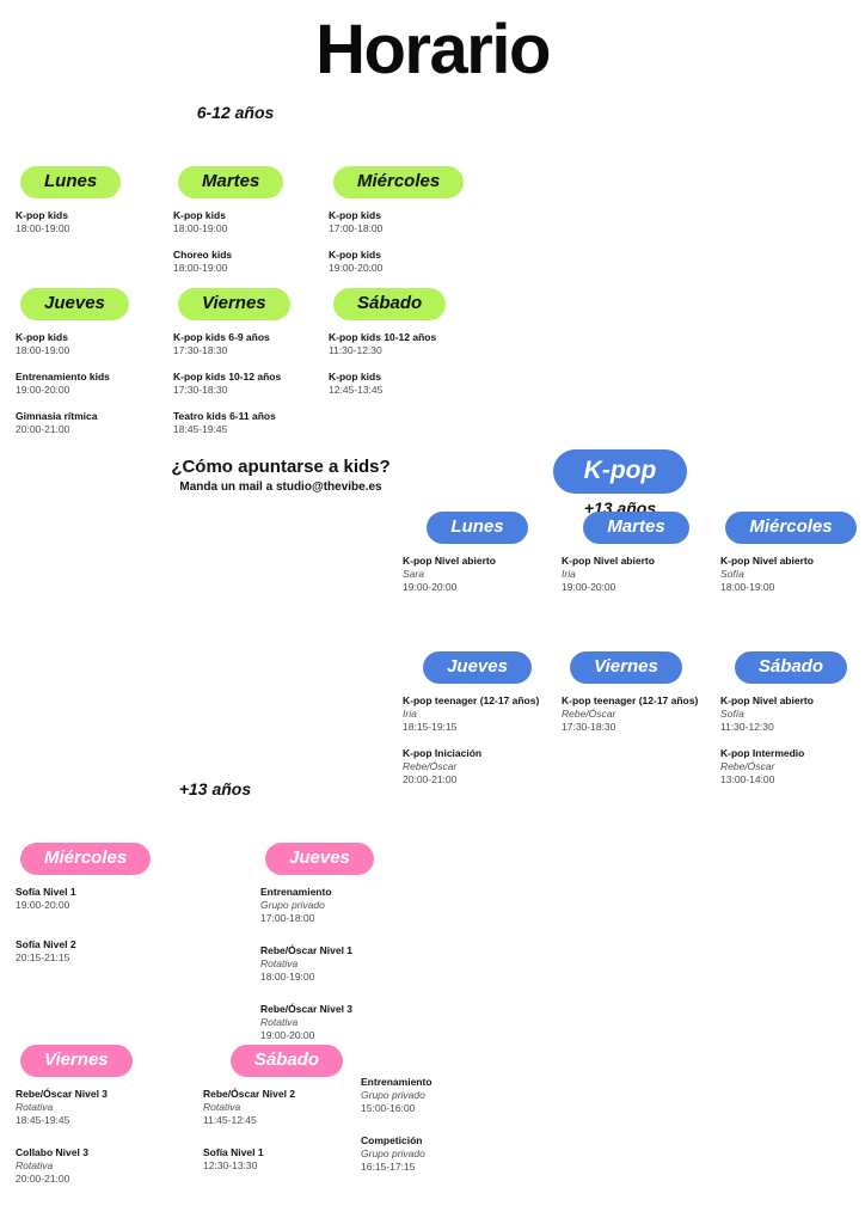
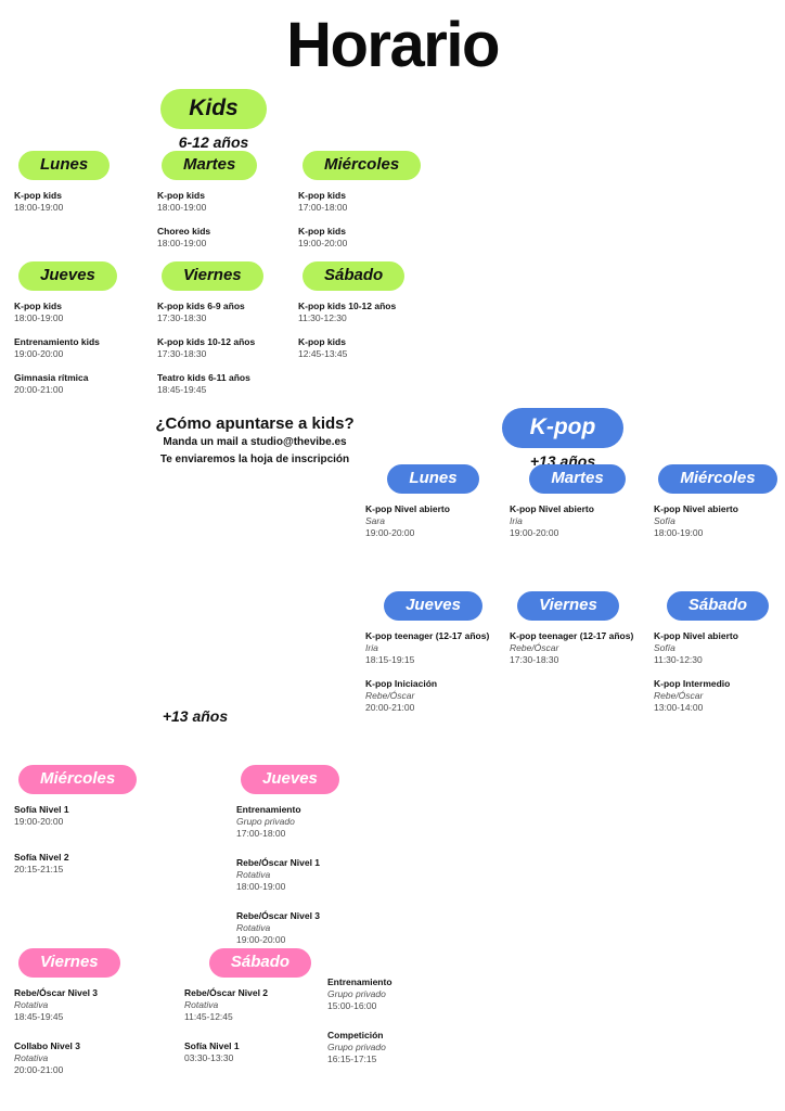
  Horario
+ Kids
  6-12 años
  Lunes
  K-pop kids
  18:00-19:00
  Martes
  K-pop kids
  18:00-19:00
  Choreo kids
  18:00-19:00
  Miércoles
  K-pop kids
  17:00-18:00
  K-pop kids
  19:00-20:00
  Jueves
  K-pop kids
  18:00-19:00
  Entrenamiento kids
  19:00-20:00
  Gimnasia rítmica
  20:00-21:00
  Viernes
  K-pop kids 6-9 años
  17:30-18:30
  K-pop kids 10-12 años
  17:30-18:30
  Teatro kids 6-11 años
  18:45-19:45
  Sábado
  K-pop kids 10-12 años
  11:30-12:30
  K-pop kids
  12:45-13:45
  ¿Cómo apuntarse a kids?
  Manda un mail a studio@thevibe.es
+ Te enviaremos la hoja de inscripción
  K-pop
  +13 años
  Lunes
  K-pop Nivel abierto
  Sara
  19:00-20:00
  Martes
  K-pop Nivel abierto
  Iria
  19:00-20:00
  Miércoles
  K-pop Nivel abierto
  Sofía
  18:00-19:00
  Jueves
  K-pop teenager (12-17 años)
  Iria
  18:15-19:15
  K-pop Iniciación
  Rebe/Óscar
  20:00-21:00
  Viernes
  K-pop teenager (12-17 años)
  Rebe/Óscar
  17:30-18:30
  Sábado
  K-pop Nivel abierto
  Sofía
  11:30-12:30
  K-pop Intermedio
  Rebe/Óscar
  13:00-14:00
  +13 años
  Miércoles
  Sofía Nivel 1
  19:00-20:00
  Sofía Nivel 2
  20:15-21:15
  Jueves
  Entrenamiento
  Grupo privado
  17:00-18:00
  Rebe/Óscar Nivel 1
  Rotativa
  18:00-19:00
  Rebe/Óscar Nivel 3
  Rotativa
  19:00-20:00
  Viernes
  Rebe/Óscar Nivel 3
  Rotativa
  18:45-19:45
  Collabo Nivel 3
  Rotativa
  20:00-21:00
  Sábado
  Rebe/Óscar Nivel 2
  Rotativa
  11:45-12:45
  Sofía Nivel 1
- 12:30-13:30
+ 03:30-13:30
  Entrenamiento
  Grupo privado
  15:00-16:00
  Competición
  Grupo privado
  16:15-17:15
